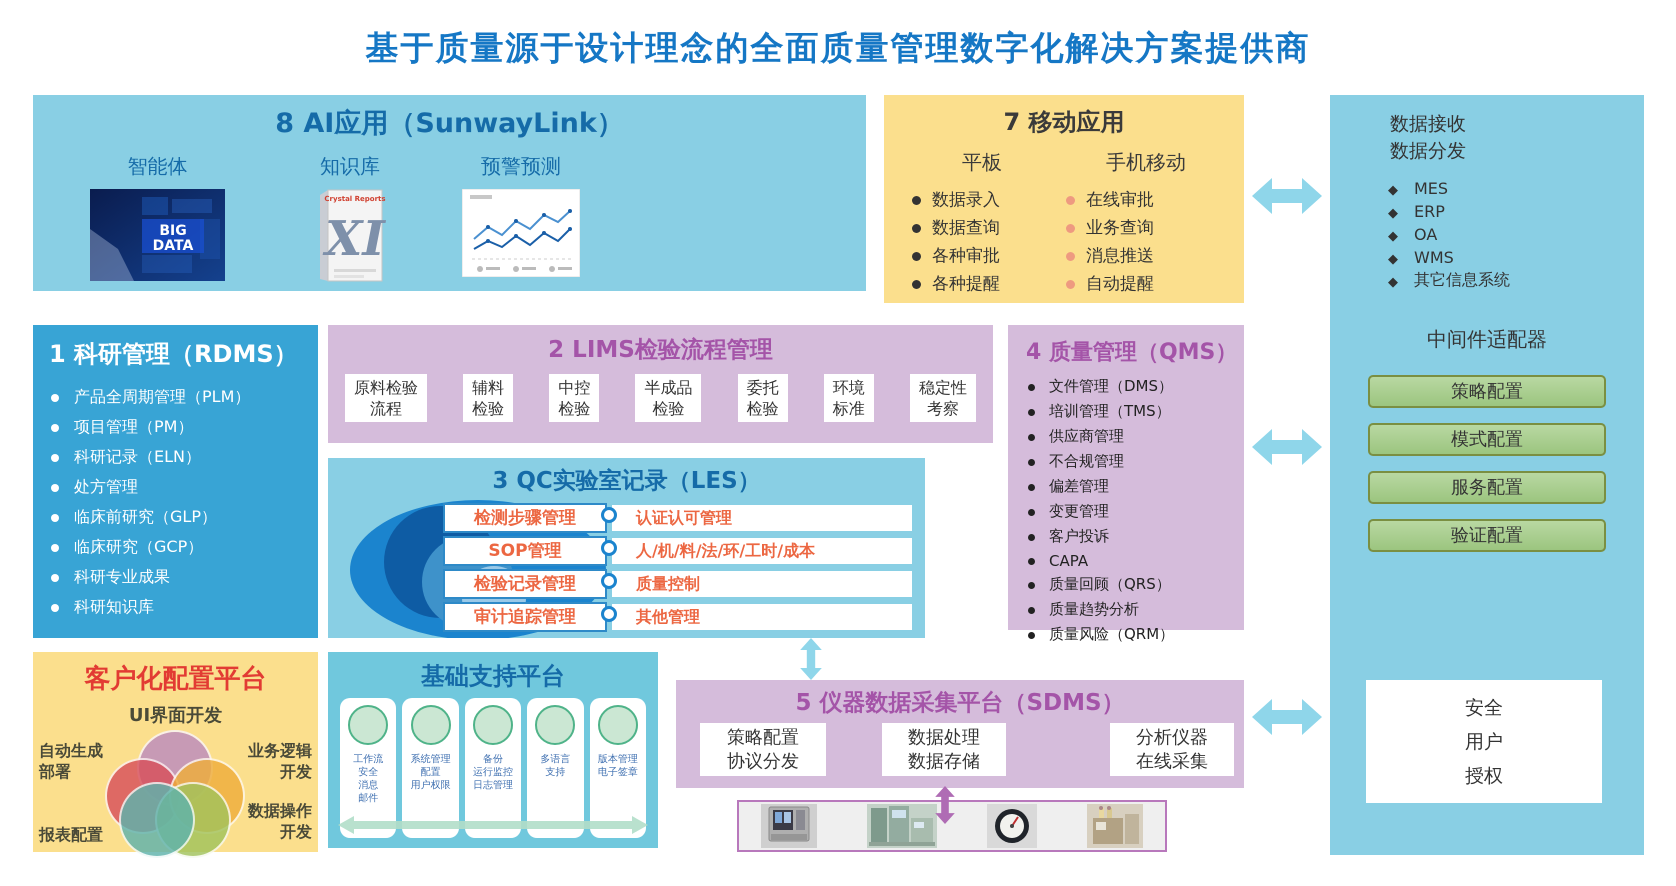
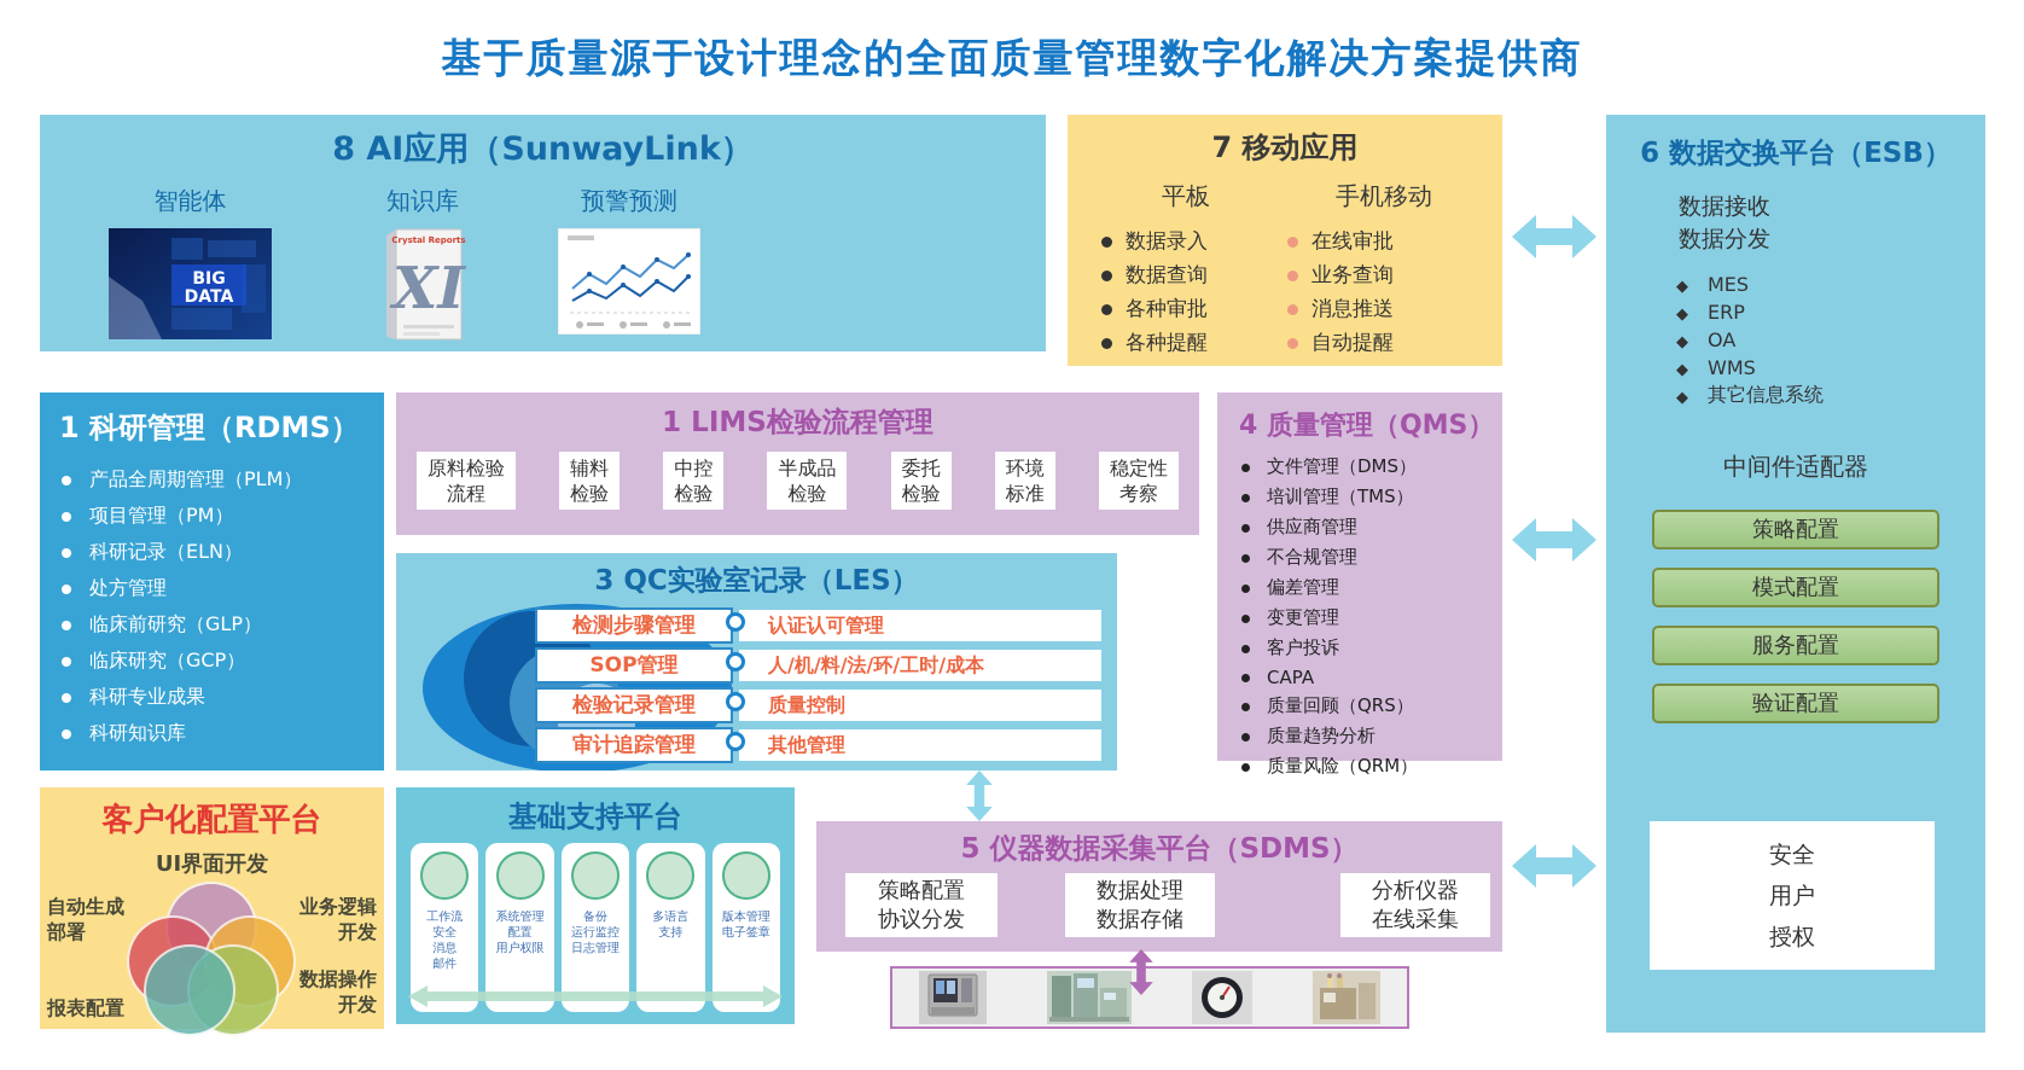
  基于质量源于设计理念的全面质量管理数字化解决方案提供商
  8 AI应用（SunwayLink）
  智能体
  BIG
  DATA
  知识库
  Crystal Reports
  XI
  预警预测
  7 移动应用
  平板
  数据录入
  数据查询
  各种审批
  各种提醒
  手机移动
  在线审批
  业务查询
  消息推送
  自动提醒
+ 6 数据交换平台（ESB）
  数据接收
  数据分发
  MES
  ERP
  OA
  WMS
  其它信息系统
  中间件适配器
  策略配置
  模式配置
  服务配置
  验证配置
  安全
  用户
  授权
  1 科研管理（RDMS）
  产品全周期管理（PLM）
  项目管理（PM）
  科研记录（ELN）
  处方管理
  临床前研究（GLP）
  临床研究（GCP）
  科研专业成果
  科研知识库
- 2 LIMS检验流程管理
+ 1 LIMS检验流程管理
  原料检验
  流程
  辅料
  检验
  中控
  检验
  半成品
  检验
  委托
  检验
  环境
  标准
  稳定性
  考察
  3 QC实验室记录（LES）
  检测步骤管理
  SOP管理
  检验记录管理
  审计追踪管理
  认证认可管理
  人/机/料/法/环/工时/成本
  质量控制
  其他管理
  4 质量管理（QMS）
  文件管理（DMS）
  培训管理（TMS）
  供应商管理
  不合规管理
  偏差管理
  变更管理
  客户投诉
  CAPA
  质量回顾（QRS）
  质量趋势分析
  质量风险（QRM）
  客户化配置平台
  UI界面开发
  自动生成
  部署
  业务逻辑
  开发
  数据操作
  开发
  报表配置
  基础支持平台
  工作流
  安全
  消息
  邮件
  系统管理
  配置
  用户权限
  备份
  运行监控
  日志管理
  多语言
  支持
  版本管理
  电子签章
  5 仪器数据采集平台（SDMS）
  策略配置
  协议分发
  数据处理
  数据存储
  分析仪器
  在线采集
